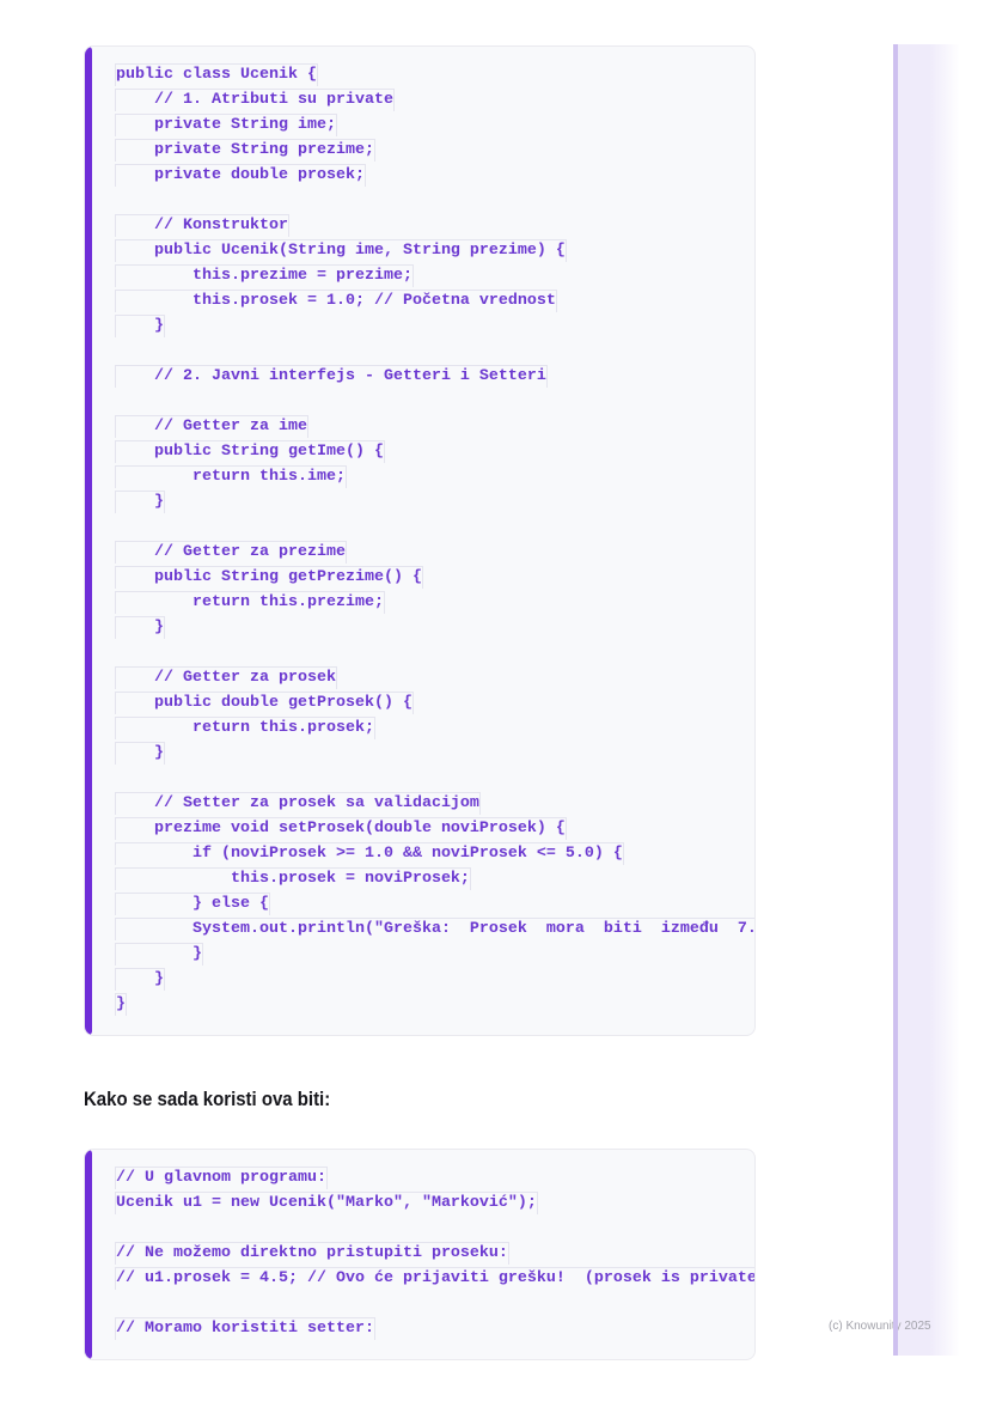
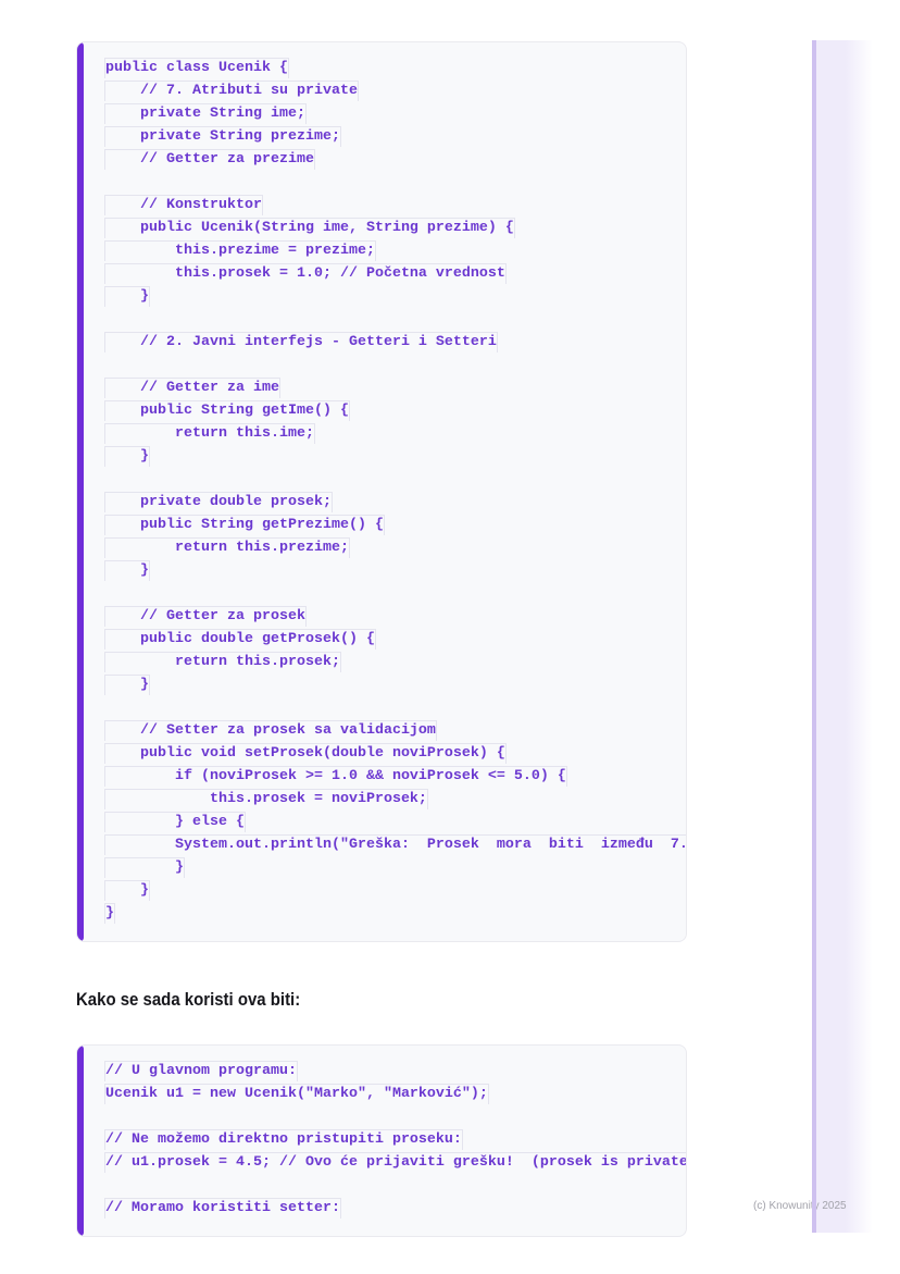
  public class Ucenik {
- // 1. Atributi su private
+ // 7. Atributi su private
  private String ime;
  private String prezime;
- private double prosek;
+ // Getter za prezime
  // Konstruktor
  public Ucenik(String ime, String prezime) {
  this.prezime = prezime;
  this.prosek = 1.0; // Početna vrednost
  }
  // 2. Javni interfejs - Getteri i Setteri
  // Getter za ime
  public String getIme() {
  return this.ime;
  }
- // Getter za prezime
+ private double prosek;
  public String getPrezime() {
  return this.prezime;
  }
  // Getter za prosek
  public double getProsek() {
  return this.prosek;
  }
  // Setter za prosek sa validacijom
- prezime void setProsek(double noviProsek) {
+ public void setProsek(double noviProsek) {
  if (noviProsek >= 1.0 && noviProsek <= 5.0) {
  this.prosek = noviProsek;
  } else {
  System.out.println("Greška: Prosek mora biti između 7.
  }
  }
  }
  Kako se sada koristi ova biti:
  // U glavnom programu:
  Ucenik u1 = new Ucenik("Marko", "Marković");
  // Ne možemo direktno pristupiti proseku:
  // u1.prosek = 4.5; // Ovo će prijaviti grešku! (prosek is private
  // Moramo koristiti setter:
  (c) Knowuniy 2025
